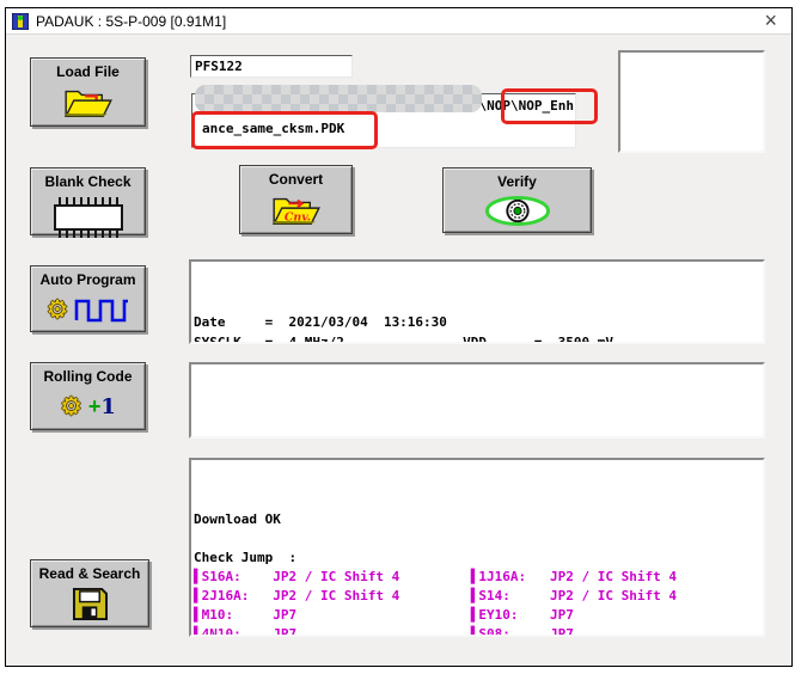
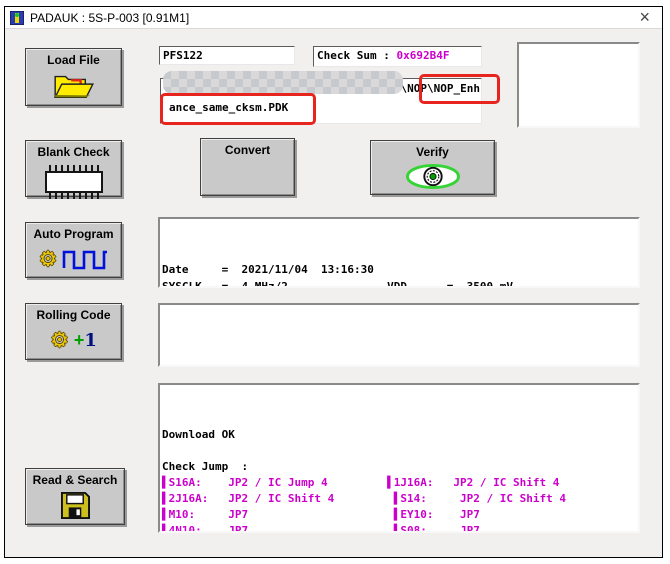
- PADAUK : 5S-P-009 [0.91M1]
+ PADAUK : 5S-P-003 [0.91M1]
  ×
  Load File
  Blank Check
  Auto Program
  ⚙
  Rolling Code
  ⚙
  +1
  Read & Search
  Convert
- Cnv.
  Verify
  PFS122
+ Check Sum : 0x692B4F
  \NOP\NOP_Enh
  ance_same_cksm.PDK
- Date = 2021/03/04 13:16:30
+ Date = 2021/11/04 13:16:30
  SYSCLK = 4 MHz/2 VDD = 3500 mV
  Download OK
  Check Jump :
- ▌S16A: JP2 / IC Shift 4 ▌1J16A: JP2 / IC Shift 4
+ ▌S16A: JP2 / IC Jump 4 ▌1J16A: JP2 / IC Shift 4
  ▌2J16A: JP2 / IC Shift 4 ▌S14: JP2 / IC Shift 4
  ▌M10: JP7 ▌EY10: JP7
  ▌4N10: JP7 ▌S08: JP7
